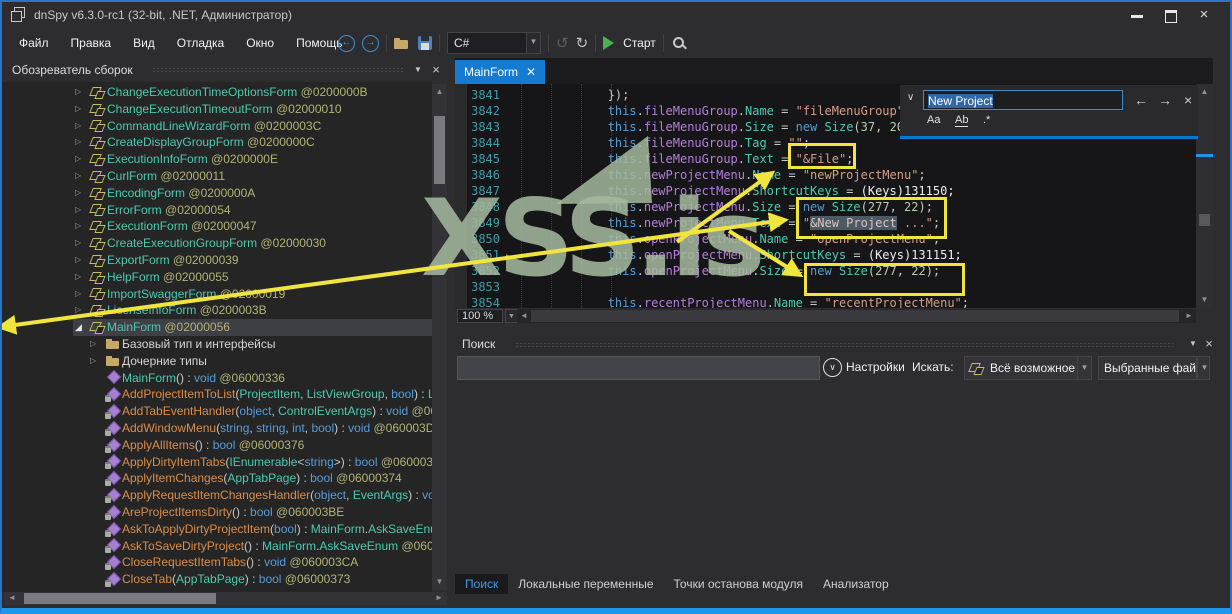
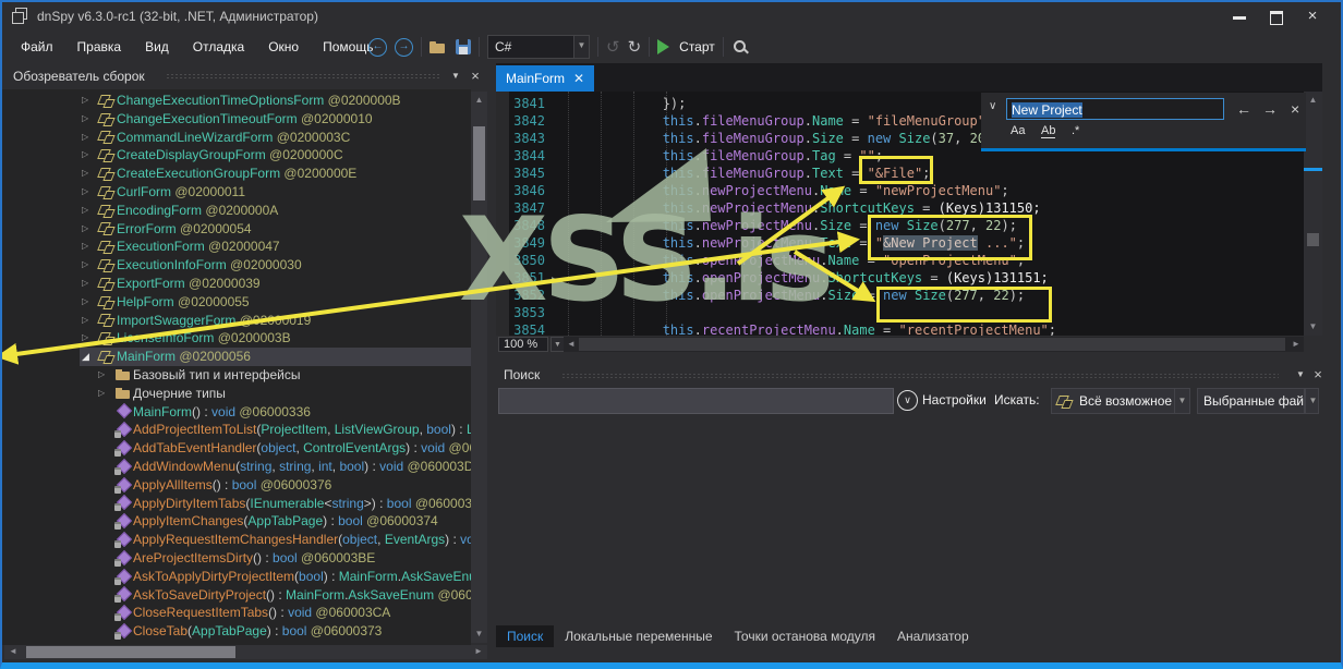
  dnSpy v6.3.0-rc1 (32-bit, .NET, Администратор)
  ×
  Файл
  Правка
  Вид
  Отладка
  Окно
  Помощь
  ←
  →
  C#
  ▼
  ↺
  ↻
  Старт
  Обозреватель сборок
  ▼
  ×
  ▷
  ChangeExecutionTimeOptionsForm @0200000B
  ▷
  ChangeExecutionTimeoutForm @02000010
  ▷
  CommandLineWizardForm @0200003C
  ▷
  CreateDisplayGroupForm @0200000C
  ▷
- ExecutionInfoForm @0200000E
+ CreateExecutionGroupForm @0200000E
  ▷
  CurlForm @02000011
  ▷
  EncodingForm @0200000A
  ▷
  ErrorForm @02000054
  ▷
  ExecutionForm @02000047
  ▷
- CreateExecutionGroupForm @02000030
+ ExecutionInfoForm @02000030
  ▷
  ExportForm @02000039
  ▷
  HelpForm @02000055
  ▷
  ImportSwaggerForm @0019
  ▷
  seInfoForm @0200003B
  ◢
  MainForm @02000056
  ▷
  Базовый тип и интерфейсы
  ▷
  Дочерние типы
  MainForm() : void @06000336
  AddProjectItemToList(ProjectItem, ListViewGroup, bool) :
  AddTabEventHandler(object, ControlEventArgs) : void @0
  AddWindowMenu(string, string, int, bool) : void @060003D
  ApplyAllItems() : bool @06000376
  ApplyDirtyItemTabs(IEnumerable<string>) : bool @060003
  ApplyItemChanges(AppTabPage) : bool @06000374
  ApplyRequestItemChangesHandler(object, EventArgs) : v
  AreProjectItemsDirty() : bool @060003BE
  AskToApplyDirtyProjectItem(bool) : MainForm.AskSaveEn
  AskToSaveDirtyProject() : MainForm.AskSaveEnum @060
  CloseRequestItemTabs() : void @060003CA
  CloseTab(AppTabPage) : bool @06000373
  ▲
  ▼
  ◄
  ►
  MainForm
  ✕
  3841
  });
  3842
  this.fileMenuGroup.Name = "fileMenuGroup
  3843
  this.fileMenuGroup.Size = new Size(37, 2
  3844
  this.fileMenuGroup.Tag = "";
  3845
  this.fileMenuGroup.Text = "&File";
  3846
  this.newProjectMenu.Nae = "newProjectMenu";
  3847
  this.newProjectMenu ShortcutKeys = (Keys)131150;
  3848
  this.newProjectMnu.Size = new Size(277, 22);
  3849
  this.newProjetMenu = "&New Project ...";
  3850
  thi enPojectMeu.Name = "openProjectMenu";
  3851
  this.openProjectMenu.SortcutKeys = (Keys)131151;
  3852
  this.openProjectMenu.Size = new Size(277, 22);
  3853
  3854
  this.recentProjectMenu.Name = "recentProjectMenu";
  ▲
  ▼
  100 %
  ◄
  ►
  ∨
  New Project
  ←
  →
  ×
  Aa
  Ab
  .*
  Поиск
  ▼
  ×
  ∨
  Настройки
  Искать:
  Всё возможное
  ▼
  Выбранные фай
  ▼
  Поиск
  Локальные переменные
  Точки останова модуля
  Анализатор
  XSSis
